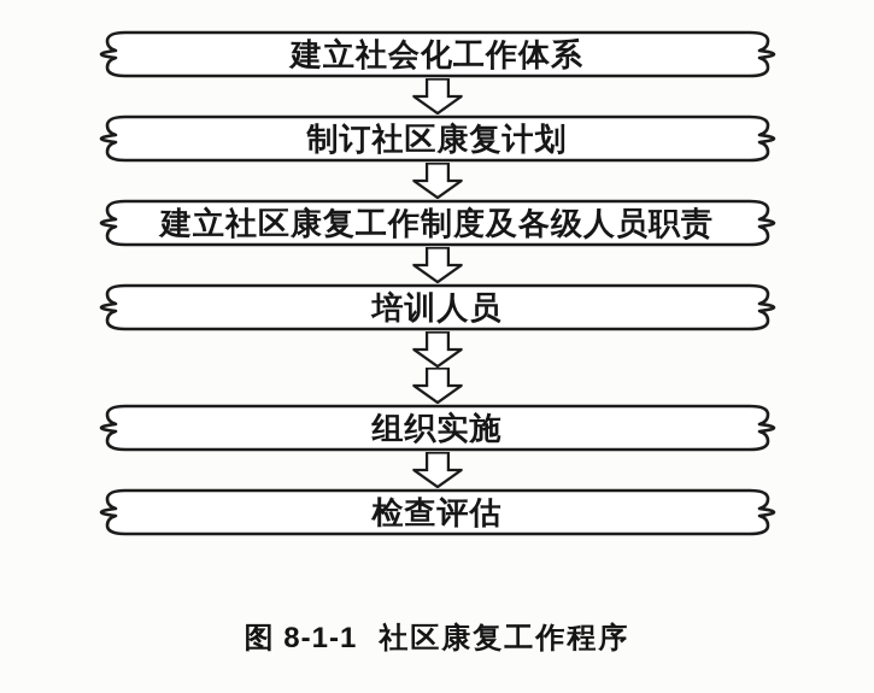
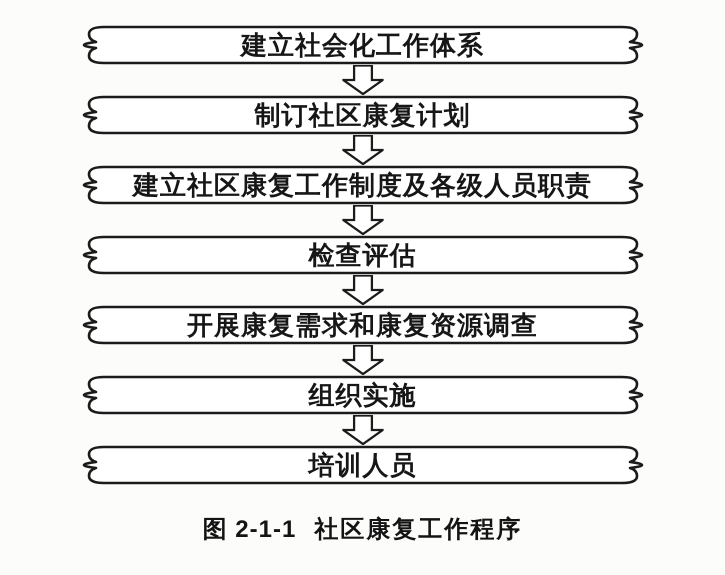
  建立社会化工作体系
  制订社区康复计划
  建立社区康复工作制度及各级人员职责
- 培训人员
+ 检查评估
+ 开展康复需求和康复资源调查
  组织实施
- 检查评估
+ 培训人员
- 图 8-1-1 社区康复工作程序
+ 图 2-1-1 社区康复工作程序
